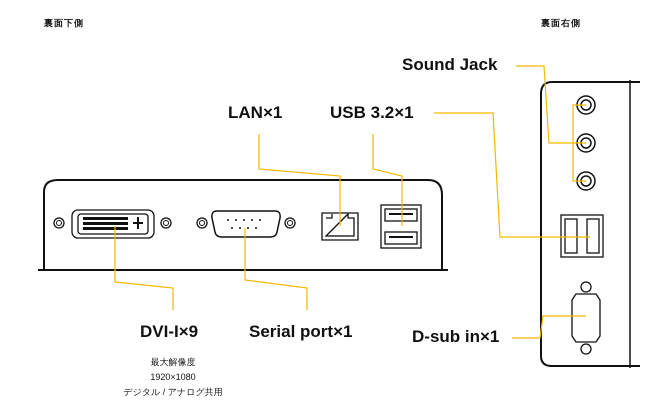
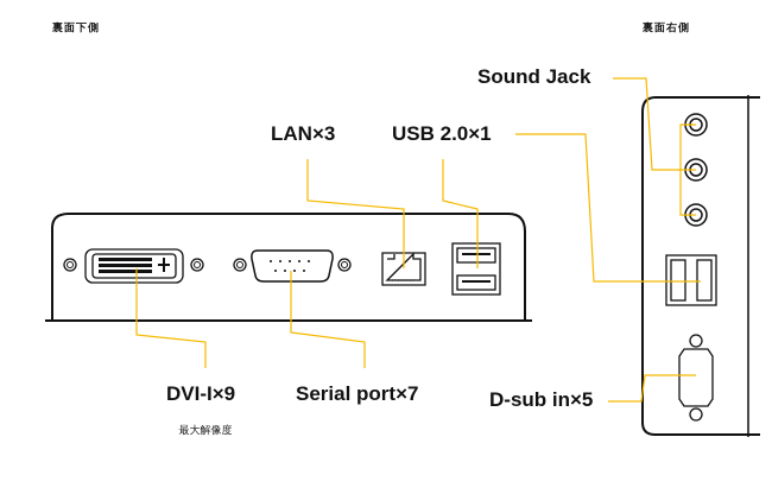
  裏面下側
  裏面右側
- LAN×1
+ LAN×3
- USB 3.2×1
+ USB 2.0×1
  Sound Jack
  DVI-I×9
- Serial port×1
+ Serial port×7
- D-sub in×1
+ D-sub in×5
  最大解像度
- 1920×1080
- デジタル / アナログ共用
